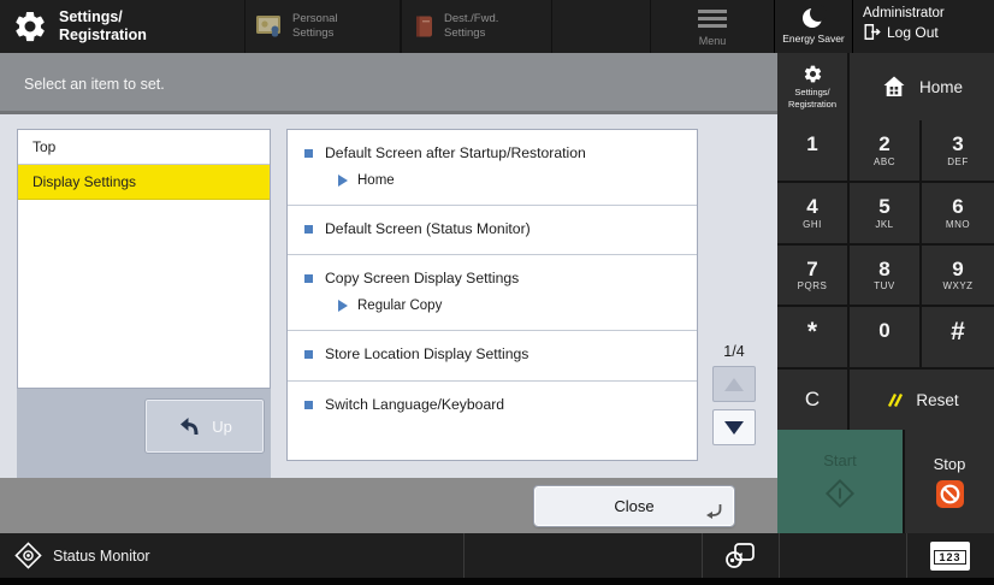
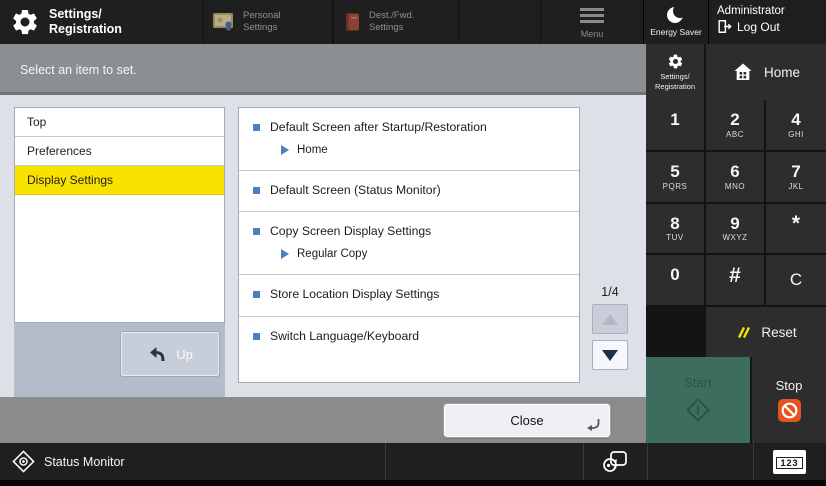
  Settings/
  Registration
  Personal Settings
  Dest./Fwd. Settings
  Menu
  Energy Saver
  Administrator
  Log Out
  Select an item to set.
  Settings/
  Registration
  Home
  1
  2
  ABC
- 3
- DEF
  4
  GHI
  5
- JKL
+ PQRS
  6
  MNO
  7
- PQRS
+ JKL
  8
  TUV
  9
  WXYZ
  *
  0
  #
  C
  Reset
  Start
  Stop
  Top
+ Preferences
  Display Settings
  Up
  Default Screen after Startup/Restoration
  Home
  Default Screen (Status Monitor)
  Copy Screen Display Settings
  Regular Copy
  Store Location Display Settings
  Switch Language/Keyboard
  1/4
  Close
  Status Monitor
  123
